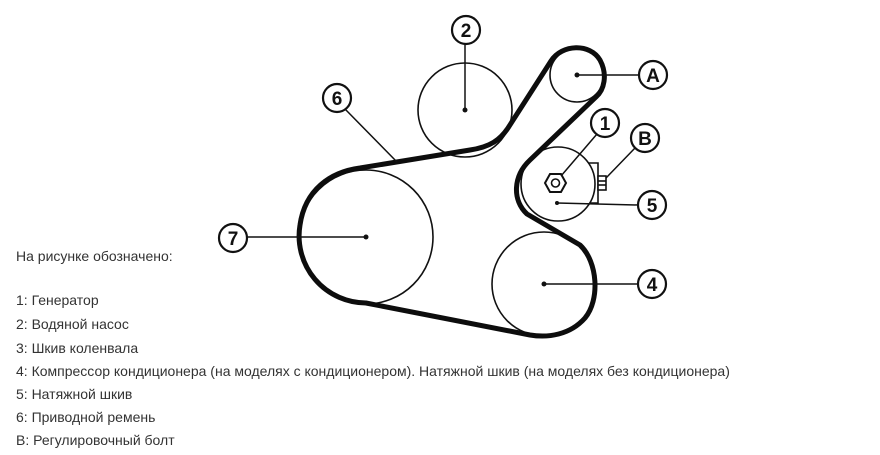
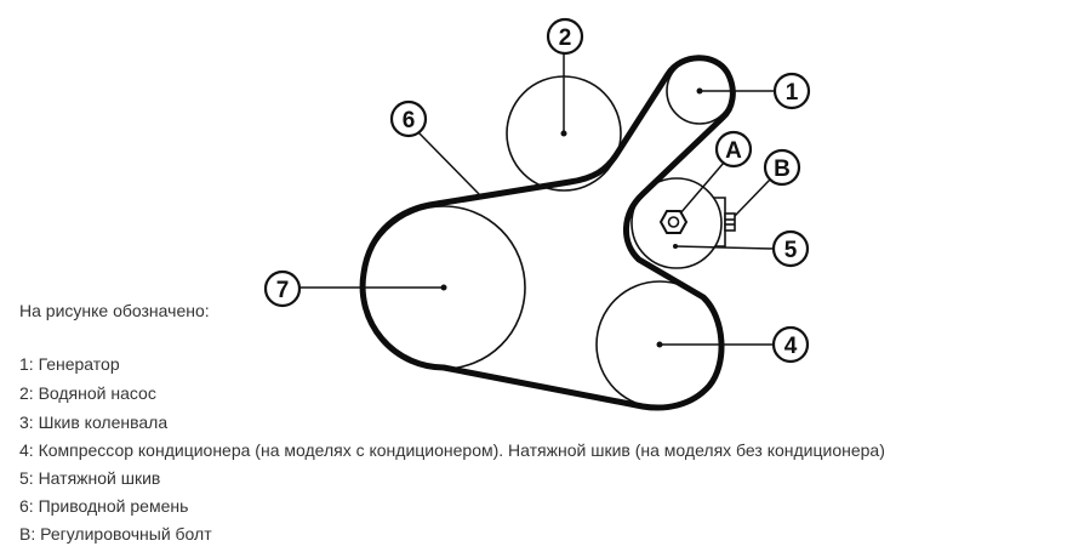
- A
+ 1
  2
  7
  4
  5
  6
- 1
+ A
  B
  На рисунке обозначено:
  1: Генератор
  2: Водяной насос
  3: Шкив коленвала
  4: Компрессор кондиционера (на моделях с кондиционером). Натяжной шкив (на моделях без кондиционера)
  5: Натяжной шкив
  6: Приводной ремень
  B: Регулировочный болт
